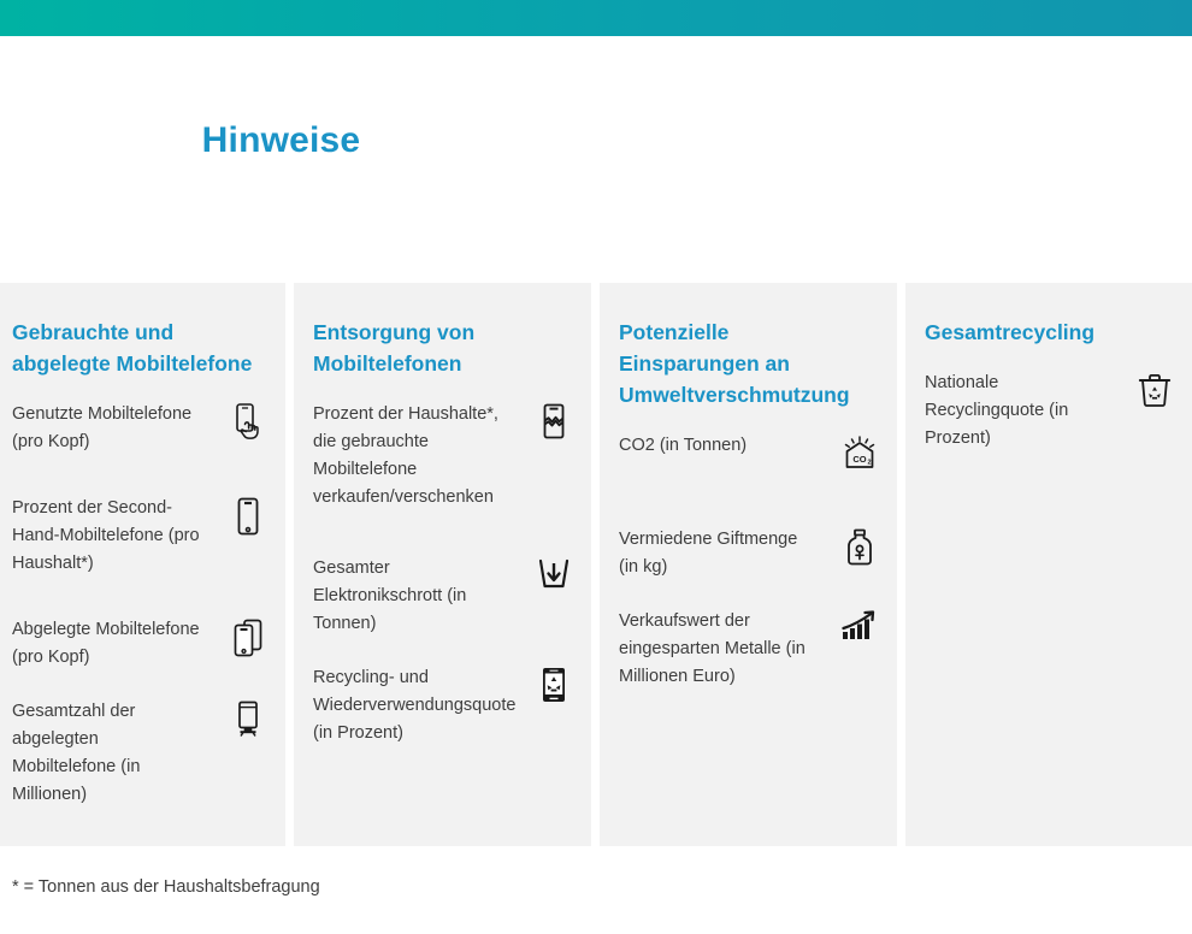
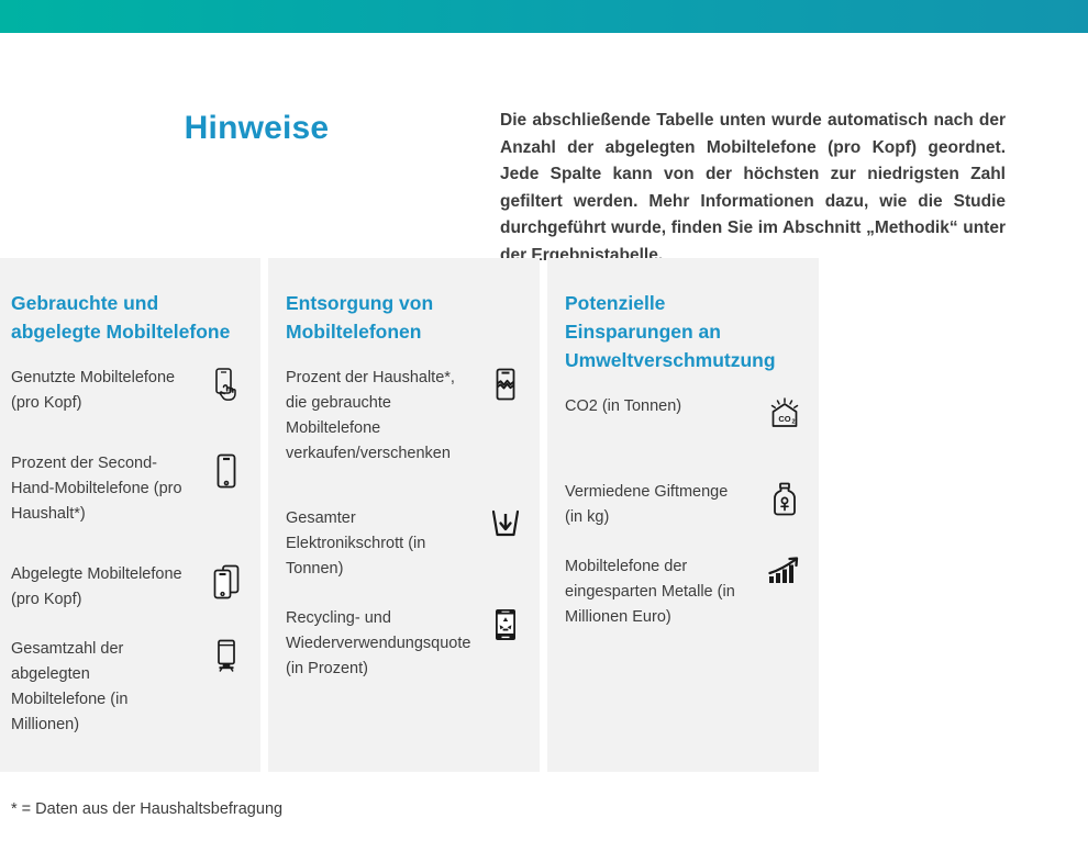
  Hinweise
+ Die abschließende Tabelle unten wurde automatisch nach der Anzahl der abgelegten Mobiltelefone (pro Kopf) geordnet. Jede Spalte kann von der höchsten zur niedrigsten Zahl gefiltert werden. Mehr Informationen dazu, wie die Studie durchgeführt wurde, finden Sie im Abschnitt „Methodik“ unter der Ergebnistabelle.
  Gebrauchte und abgelegte Mobiltelefone
  Genutzte Mobiltelefone (pro Kopf)
  Prozent der Second-Hand-Mobiltelefone (pro Haushalt*)
  Abgelegte Mobiltelefone (pro Kopf)
  Gesamtzahl der abgelegten Mobiltelefone (in Millionen)
  Entsorgung von Mobiltelefonen
  Prozent der Haushalte*, die gebrauchte Mobiltelefone verkaufen/verschenken
  Gesamter Elektronikschrott (in Tonnen)
  Recycling- und Wiederverwendungsquote (in Prozent)
  Potenzielle Einsparungen an Umweltverschmutzung
  CO2 (in Tonnen)
  CO
  Vermiedene Giftmenge (in kg)
- Verkaufswert der eingesparten Metalle (in Millionen Euro)
+ Mobiltelefone der eingesparten Metalle (in Millionen Euro)
- Gesamtrecycling
- Nationale Recyclingquote (in Prozent)
- * = Tonnen aus der Haushaltsbefragung
+ * = Daten aus der Haushaltsbefragung
